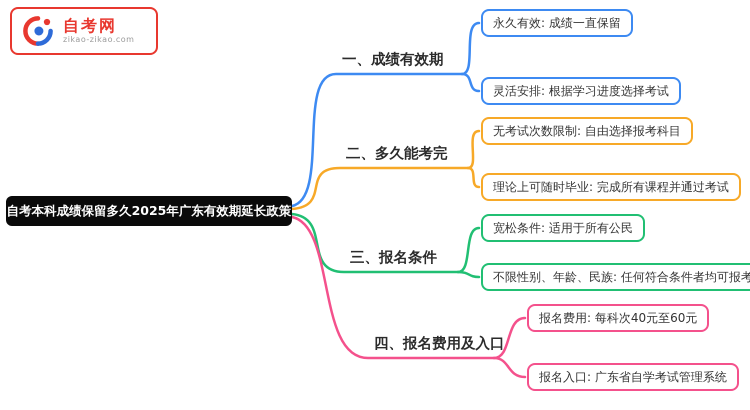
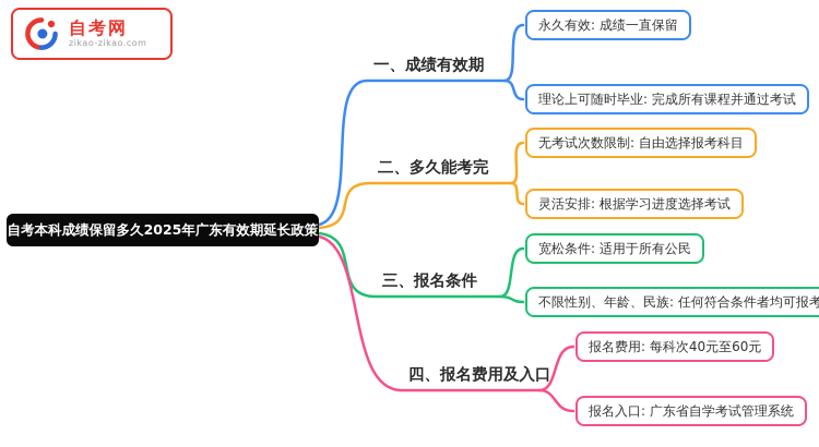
  自考网
  zikao-zikao.com
  自考本科成绩保留多久2025年广东有效期延长政策
  一、成绩有效期
  二、多久能考完
  三、报名条件
  四、报名费用及入口
  永久有效: 成绩一直保留
- 灵活安排: 根据学习进度选择考试
+ 理论上可随时毕业: 完成所有课程并通过考试
  无考试次数限制: 自由选择报考科目
- 理论上可随时毕业: 完成所有课程并通过考试
+ 灵活安排: 根据学习进度选择考试
  宽松条件: 适用于所有公民
  不限性别、年龄、民族: 任何符合条件者均可报考
  报名费用: 每科次40元至60元
  报名入口: 广东省自学考试管理系统
